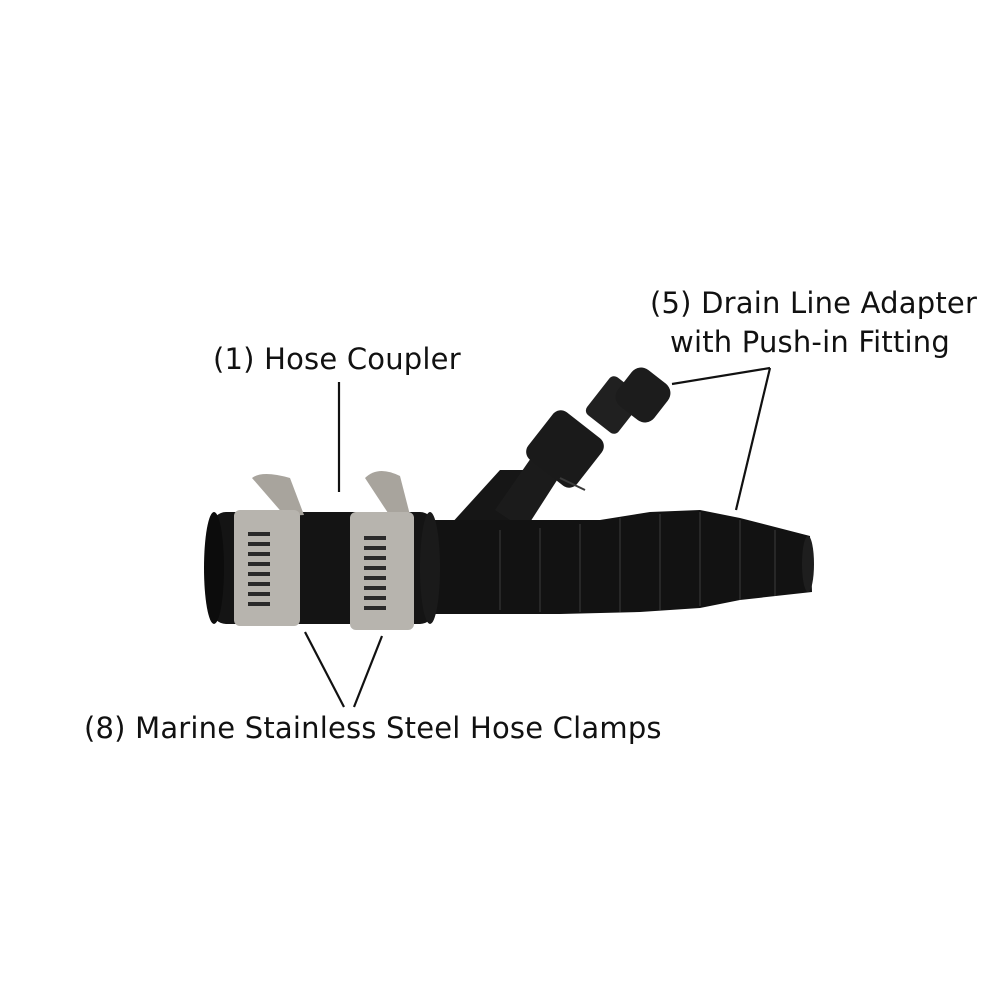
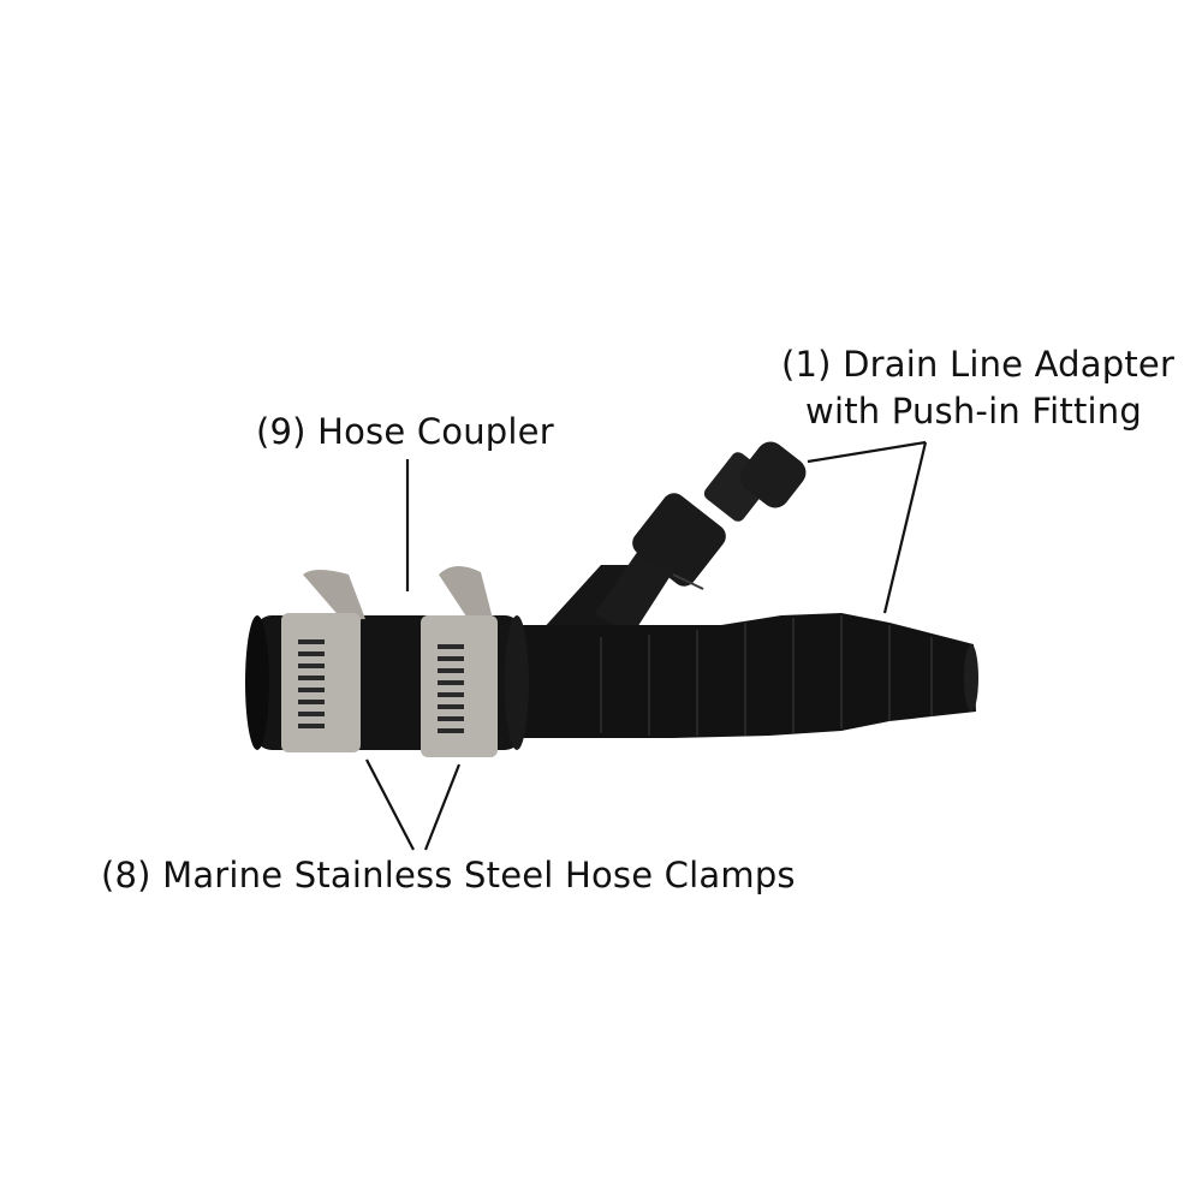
- (1) Hose Coupler
+ (9) Hose Coupler
- (5) Drain Line Adapter
+ (1) Drain Line Adapter
  with Push-in Fitting
  (8) Marine Stainless Steel Hose Clamps
